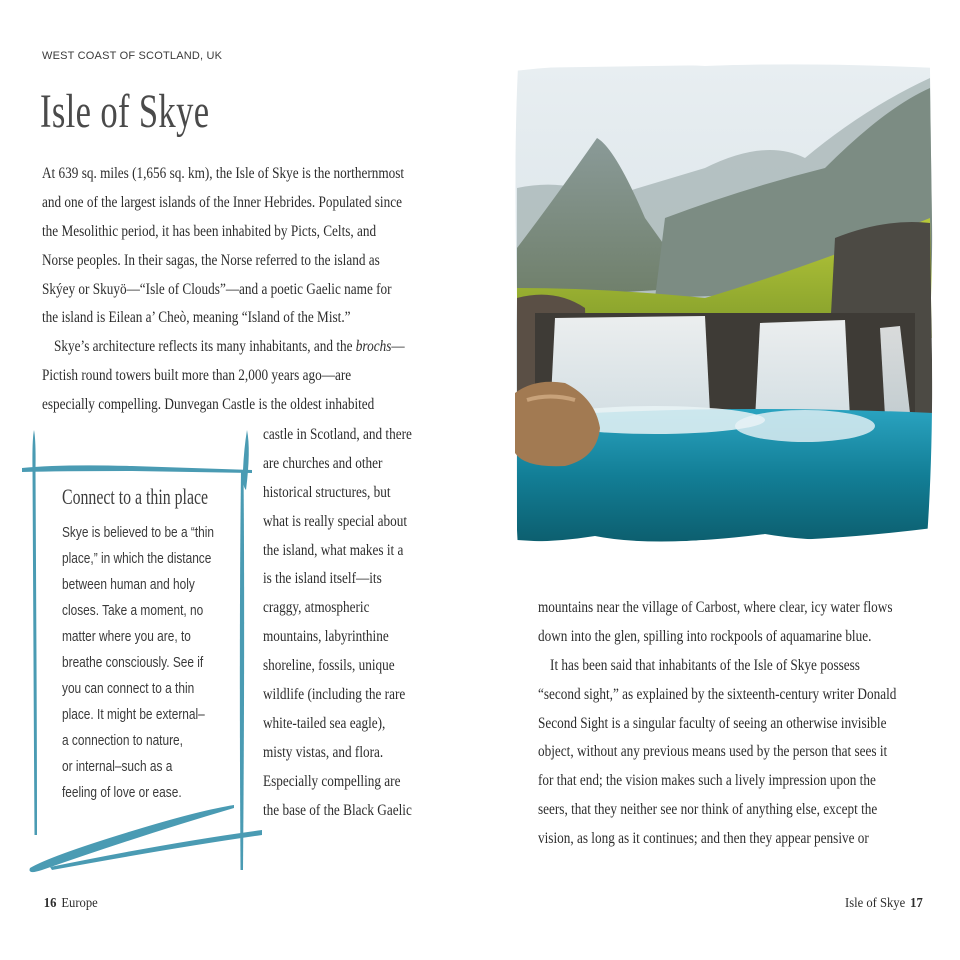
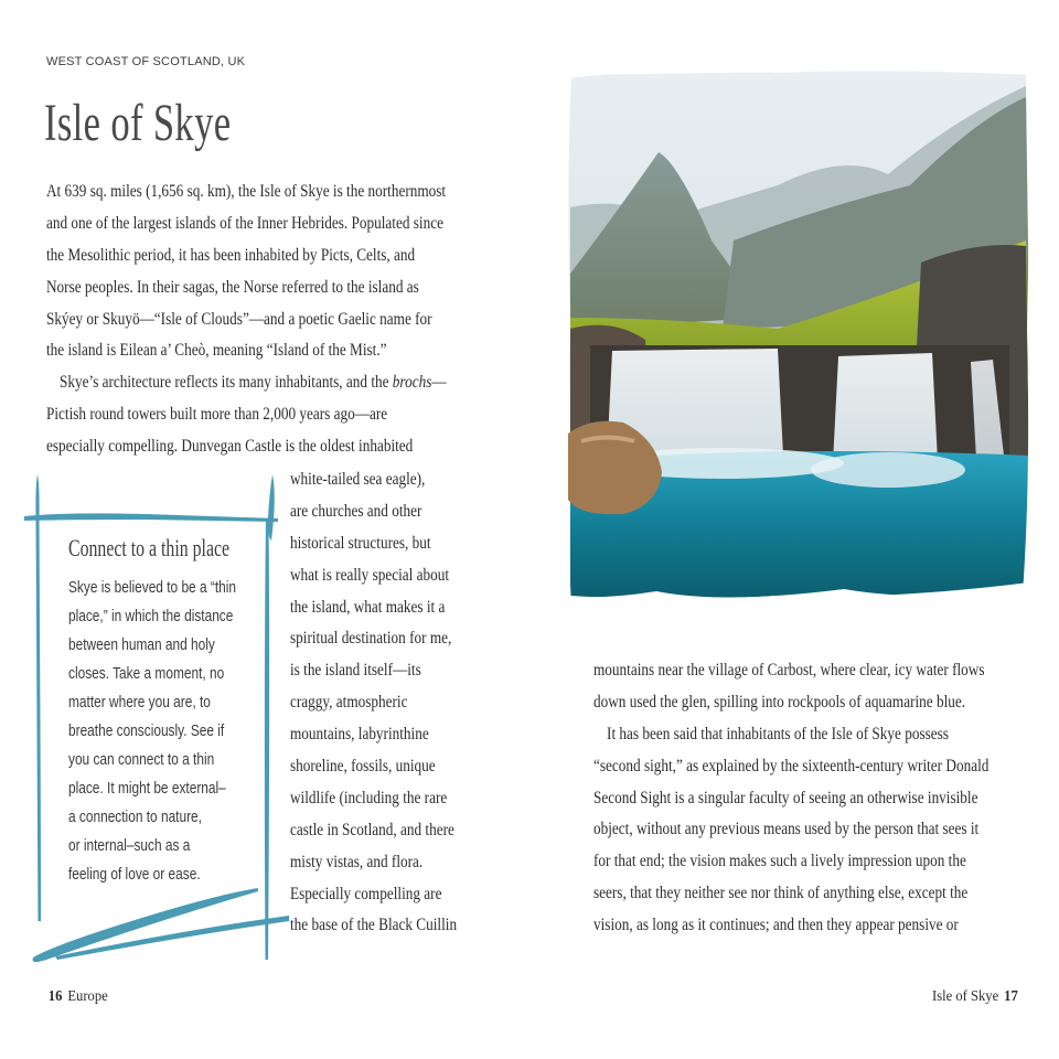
  WEST COAST OF SCOTLAND, UK
  Isle of Skye
  At 639 sq. miles (1,656 sq. km), the Isle of Skye is the northernmost
  and one of the largest islands of the Inner Hebrides. Populated since
  the Mesolithic period, it has been inhabited by Picts, Celts, and
  Norse peoples. In their sagas, the Norse referred to the island as
  Skýey or Skuyö—“Isle of Clouds”—and a poetic Gaelic name for
  the island is Eilean a’ Cheò, meaning “Island of the Mist.”
  Skye’s architecture reflects its many inhabitants, and the brochs—
  Pictish round towers built more than 2,000 years ago—are
  especially compelling. Dunvegan Castle is the oldest inhabited
- castle in Scotland, and there
+ white-tailed sea eagle),
  are churches and other
  historical structures, but
  what is really special about
  the island, what makes it a
+ spiritual destination for me,
  is the island itself—its
  craggy, atmospheric
  mountains, labyrinthine
  shoreline, fossils, unique
  wildlife (including the rare
- white-tailed sea eagle),
+ castle in Scotland, and there
  misty vistas, and flora.
  Especially compelling are
- the base of the Black Gaelic
+ the base of the Black Cuillin
  Connect to a thin place
  Skye is believed to be a “thin
  place,” in which the distance
  between human and holy
  closes. Take a moment, no
  matter where you are, to
  breathe consciously. See if
  you can connect to a thin
  place. It might be external–
  a connection to nature,
  or internal–such as a
  feeling of love or ease.
  mountains near the village of Carbost, where clear, icy water flows
- down into the glen, spilling into rockpools of aquamarine blue.
+ down used the glen, spilling into rockpools of aquamarine blue.
  It has been said that inhabitants of the Isle of Skye possess
  “second sight,” as explained by the sixteenth-century writer Donald
  Second Sight is a singular faculty of seeing an otherwise invisible
  object, without any previous means used by the person that sees it
  for that end; the vision makes such a lively impression upon the
  seers, that they neither see nor think of anything else, except the
  vision, as long as it continues; and then they appear pensive or
  16 Europe
  Isle of Skye 17
